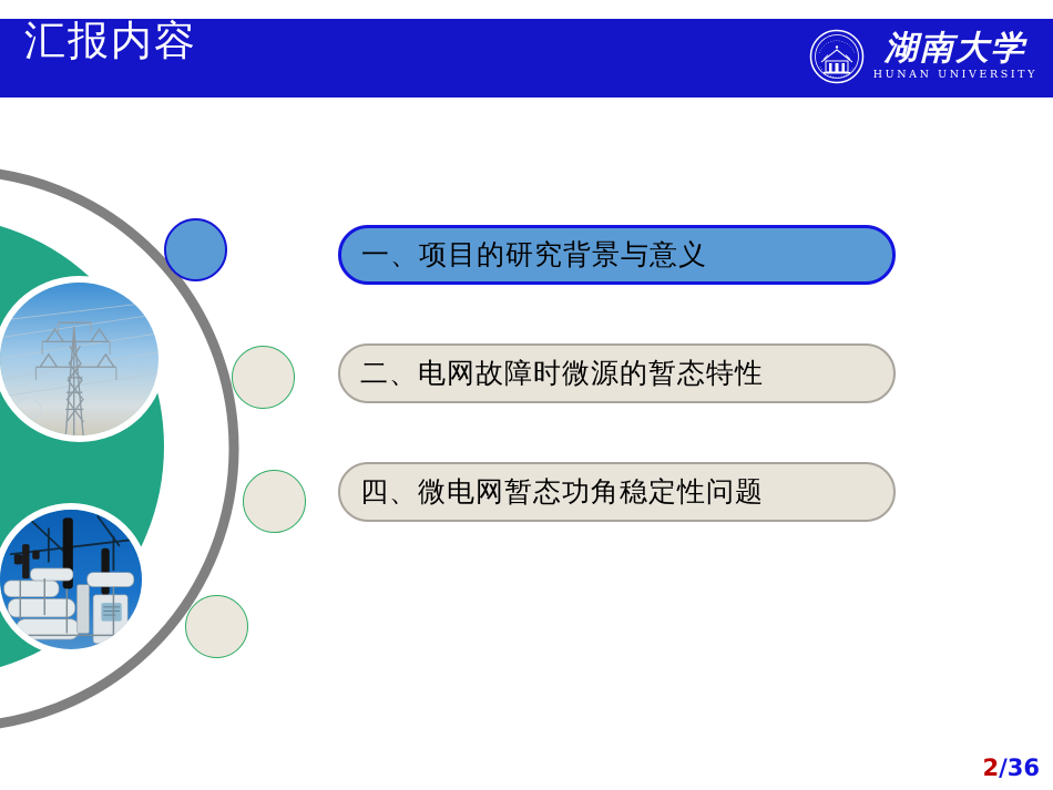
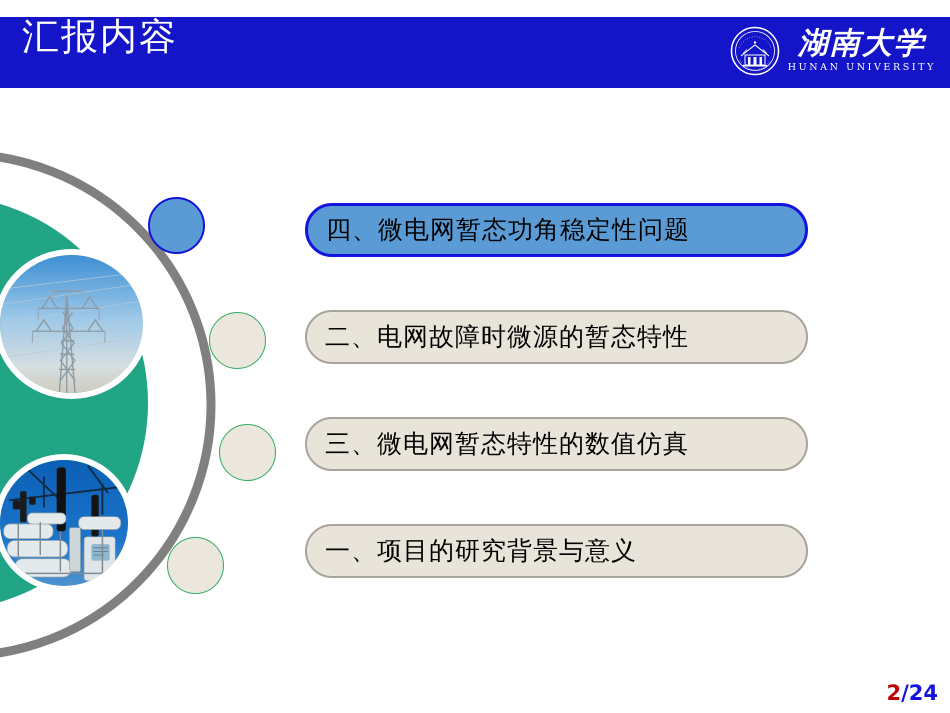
  汇报内容
  湖南大学
  HUNAN UNIVERSITY
- 一、项目的研究背景与意义
+ 四、微电网暂态功角稳定性问题
  二、电网故障时微源的暂态特性
+ 三、微电网暂态特性的数值仿真
- 四、微电网暂态功角稳定性问题
+ 一、项目的研究背景与意义
- 2/36
+ 2/24
